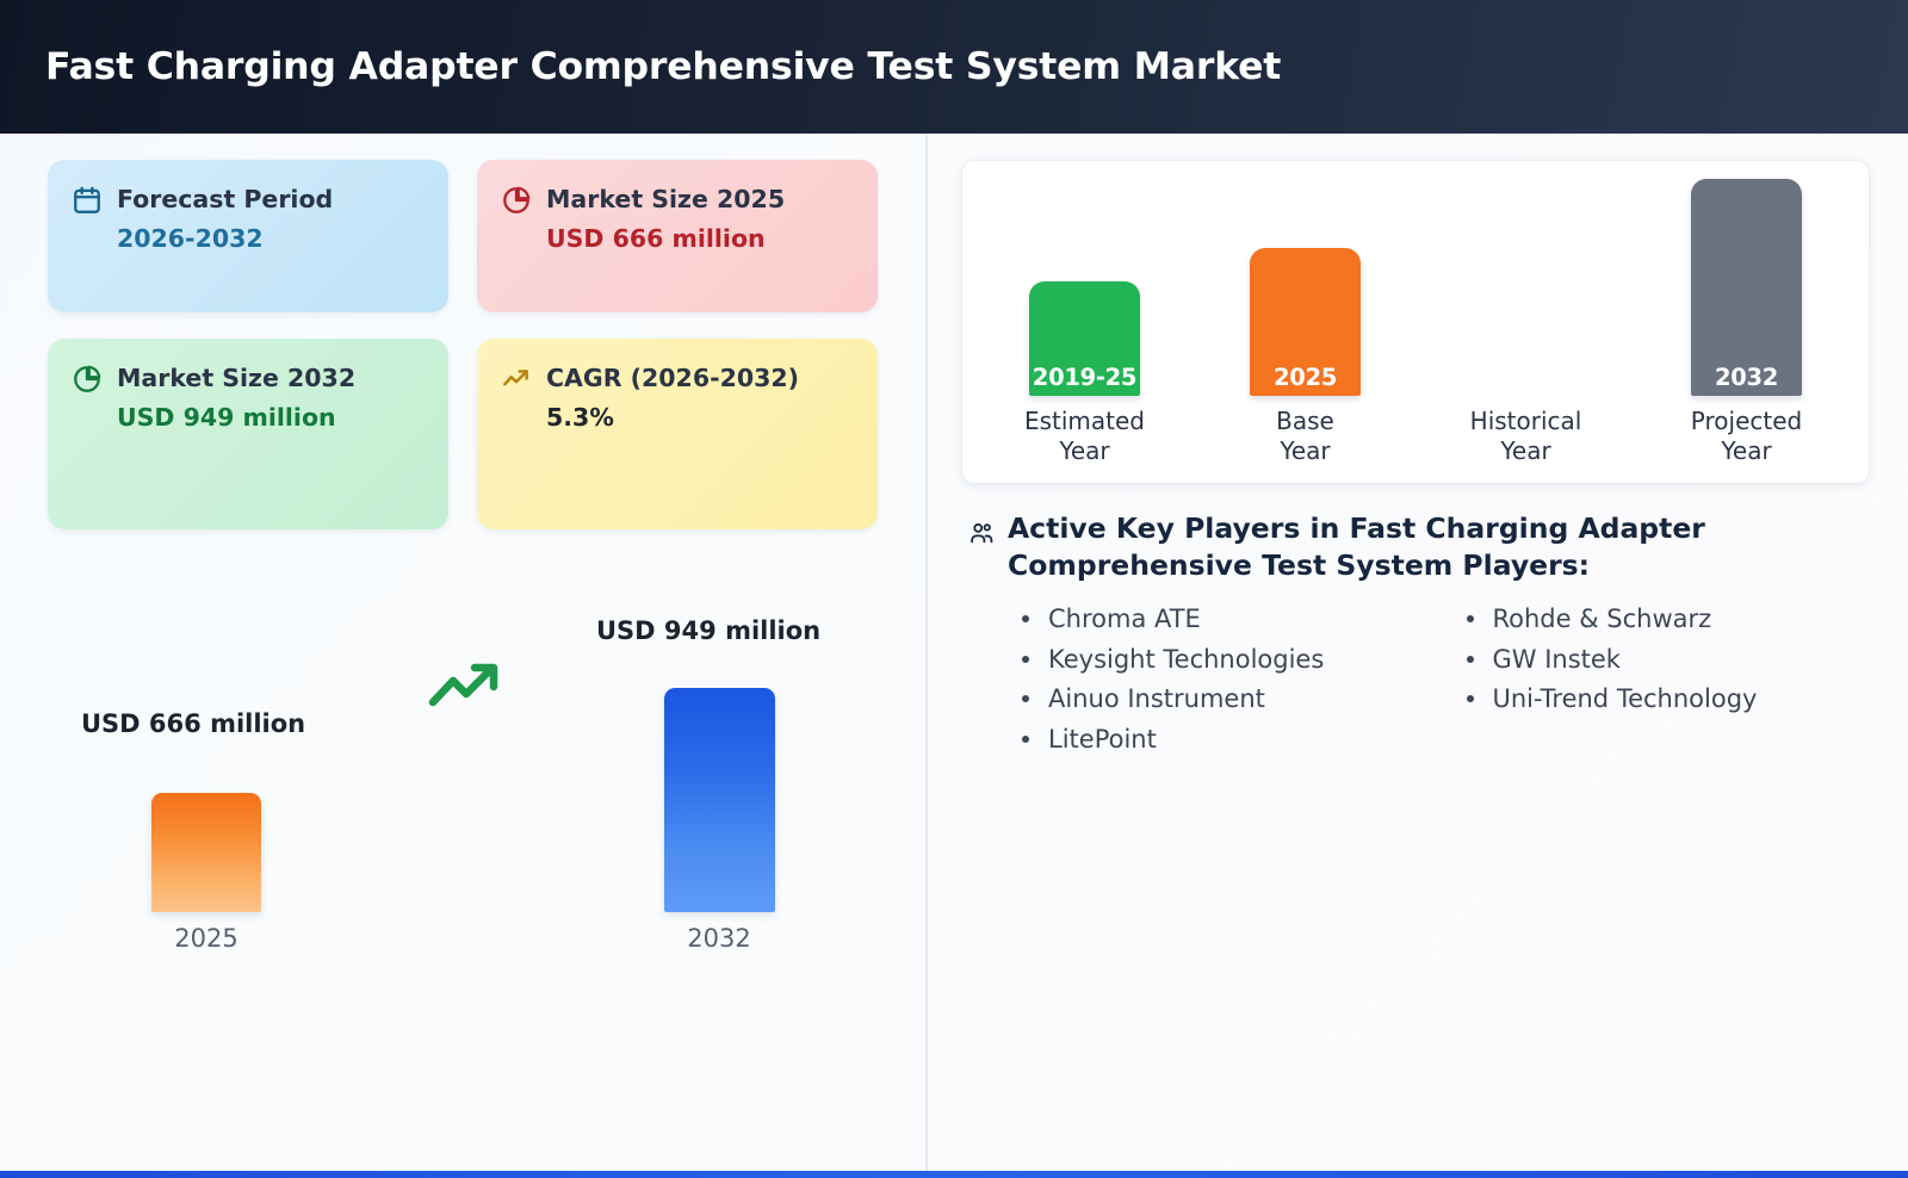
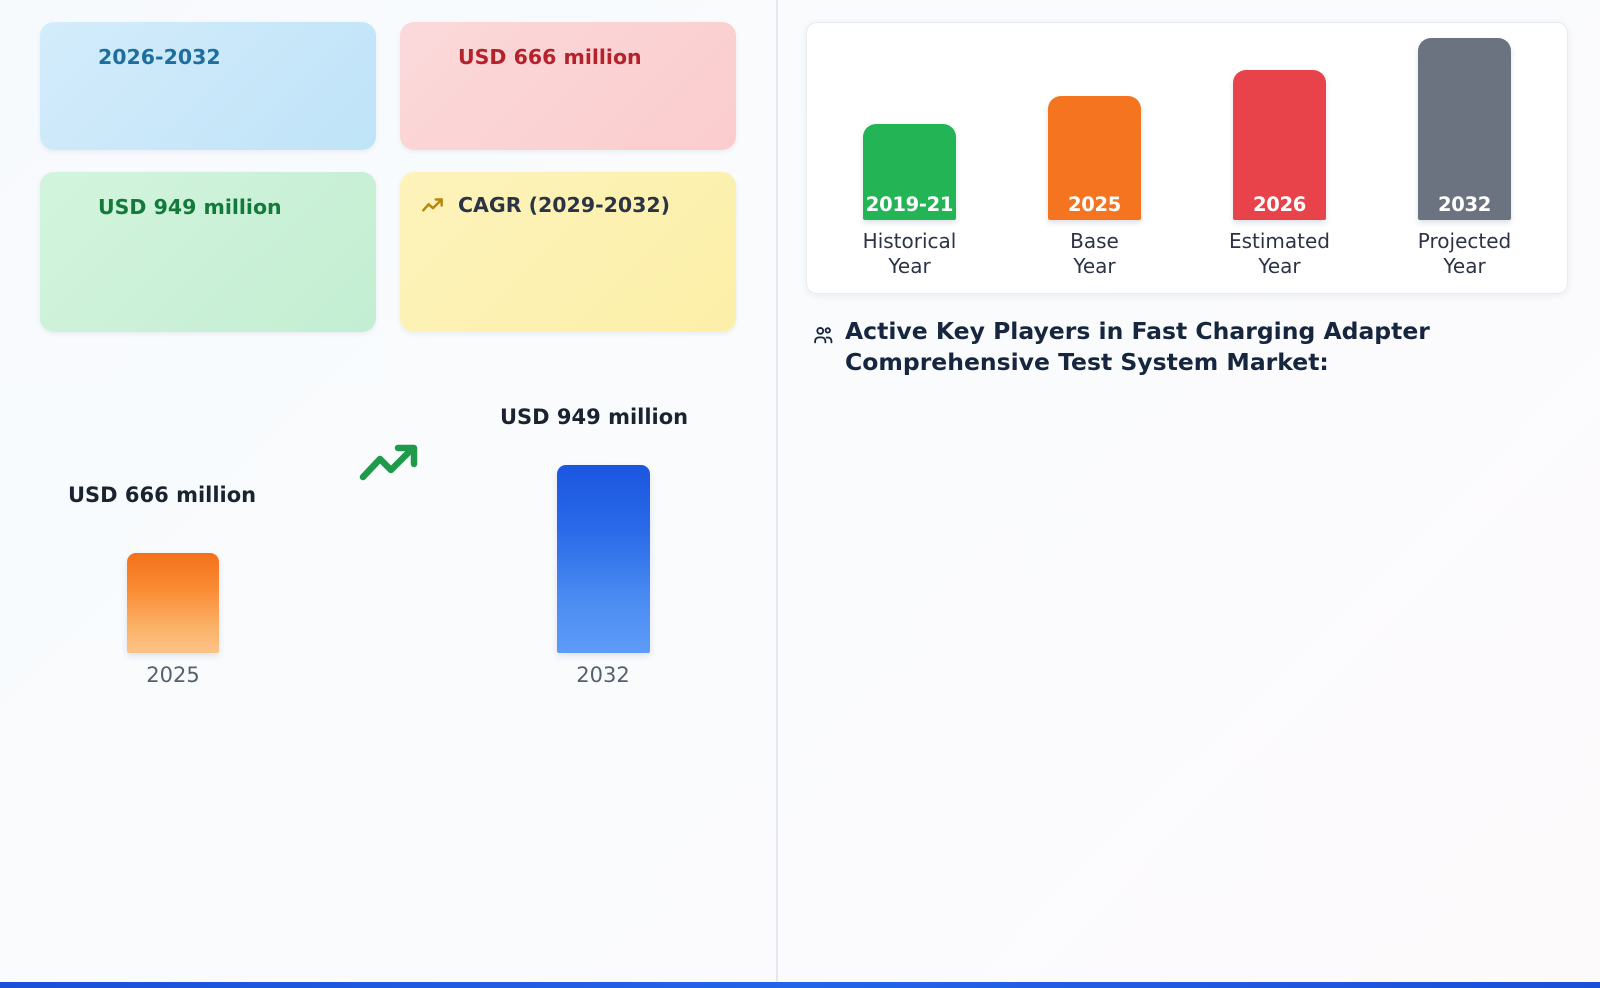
- Fast Charging Adapter Comprehensive Test System Market
- Forecast Period
  2026-2032
- Market Size 2025
  USD 666 million
- Market Size 2032
  USD 949 million
- CAGR (2026-2032)
+ CAGR (2029-2032)
- 5.3%
  USD 666 million
  USD 949 million
  2025
  2032
- 2019-25
+ 2019-21
- Estimated
+ Historical
  Year
  2025
  Base
  Year
+ 2026
- Historical
+ Estimated
  Year
  2032
  Projected
  Year
- Active Key Players in Fast Charging Adapter Comprehensive Test System Players:
+ Active Key Players in Fast Charging Adapter Comprehensive Test System Market:
- Chroma ATE
- Keysight Technologies
- Ainuo Instrument
- LitePoint
- Rohde & Schwarz
- GW Instek
- Uni-Trend Technology
